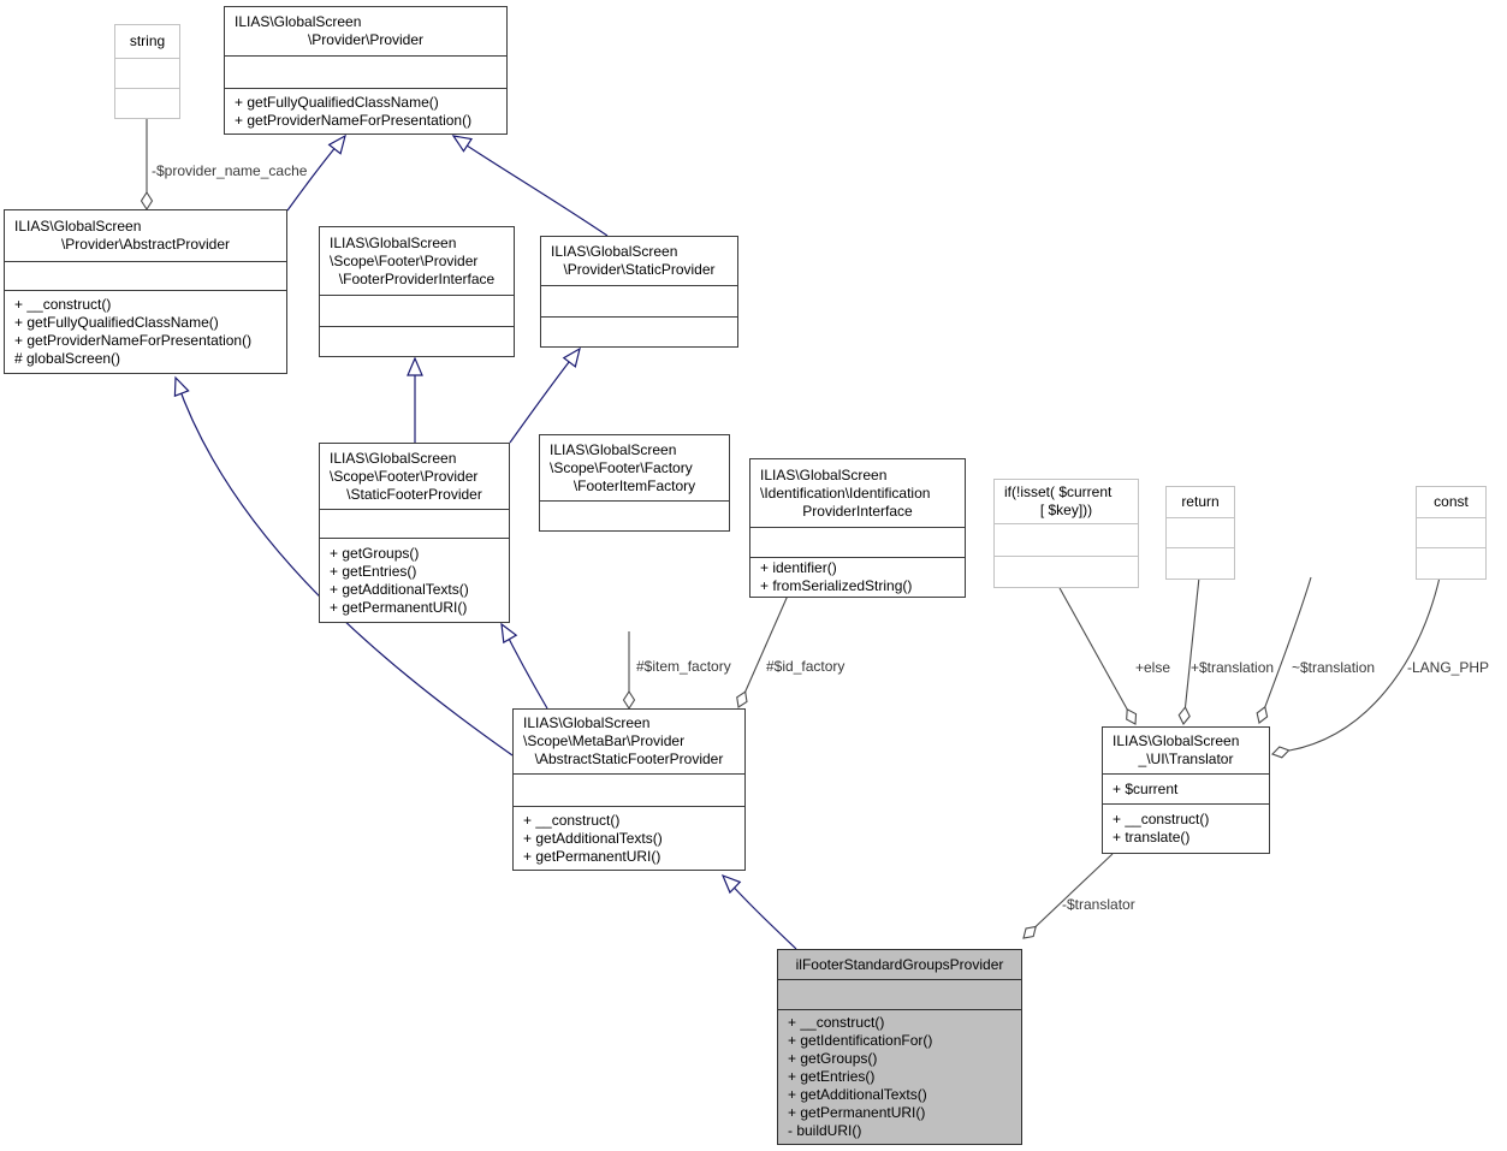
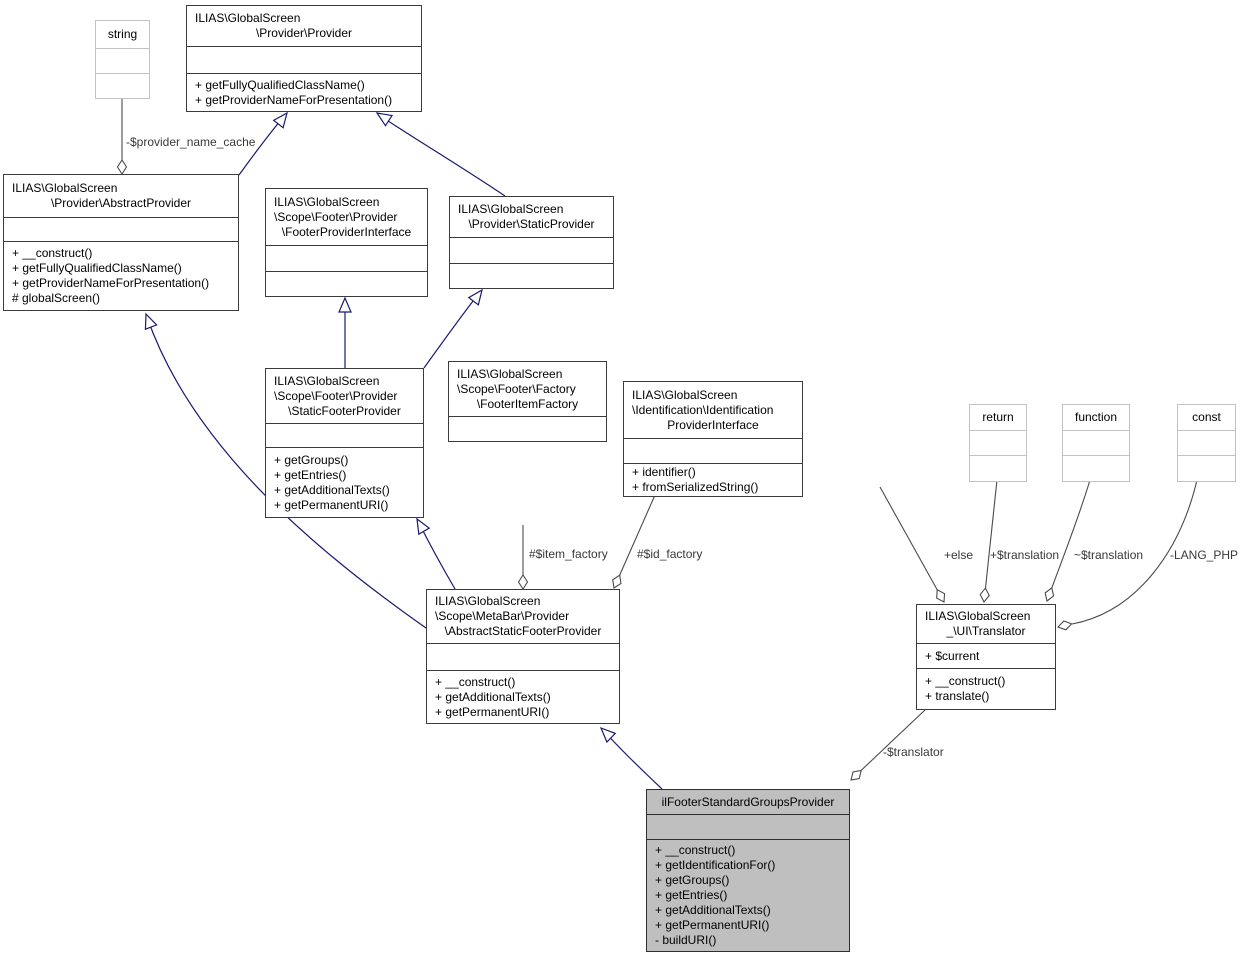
  string
  ILIAS\GlobalScreen
  \Provider\Provider
  + getFullyQualifiedClassName()
  + getProviderNameForPresentation()
  ILIAS\GlobalScreen
  \Provider\AbstractProvider
  + __construct()
  + getFullyQualifiedClassName()
  + getProviderNameForPresentation()
  # globalScreen()
  ILIAS\GlobalScreen
  \Scope\Footer\Provider
  \FooterProviderInterface
  ILIAS\GlobalScreen
  \Provider\StaticProvider
  ILIAS\GlobalScreen
  \Scope\Footer\Provider
  \StaticFooterProvider
  + getGroups()
  + getEntries()
  + getAdditionalTexts()
  + getPermanentURI()
  ILIAS\GlobalScreen
  \Scope\Footer\Factory
  \FooterItemFactory
  ILIAS\GlobalScreen
  \Identification\Identification
  ProviderInterface
  + identifier()
  + fromSerializedString()
- if(!isset( $current
- [ $key]))
  return
+ function
  const
  ILIAS\GlobalScreen
  \Scope\MetaBar\Provider
  \AbstractStaticFooterProvider
  + __construct()
  + getAdditionalTexts()
  + getPermanentURI()
  ILIAS\GlobalScreen
  _\UI\Translator
  + $current
  + __construct()
  + translate()
  ilFooterStandardGroupsProvider
  + __construct()
  + getIdentificationFor()
  + getGroups()
  + getEntries()
  + getAdditionalTexts()
  + getPermanentURI()
  - buildURI()
  -$provider_name_cache
  #$item_factory
  #$id_factory
  +else
  +$translation
  ~$translation
  -LANG_PHP
  -$translator
